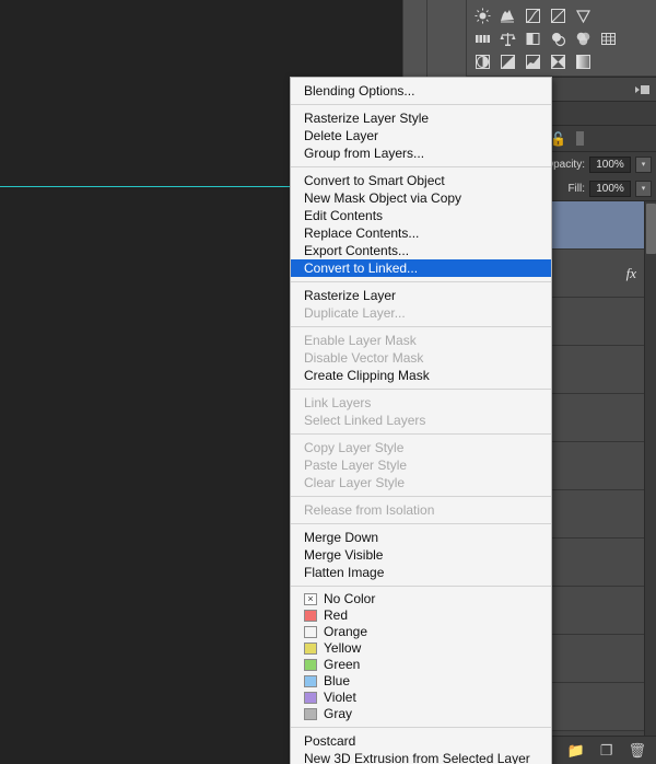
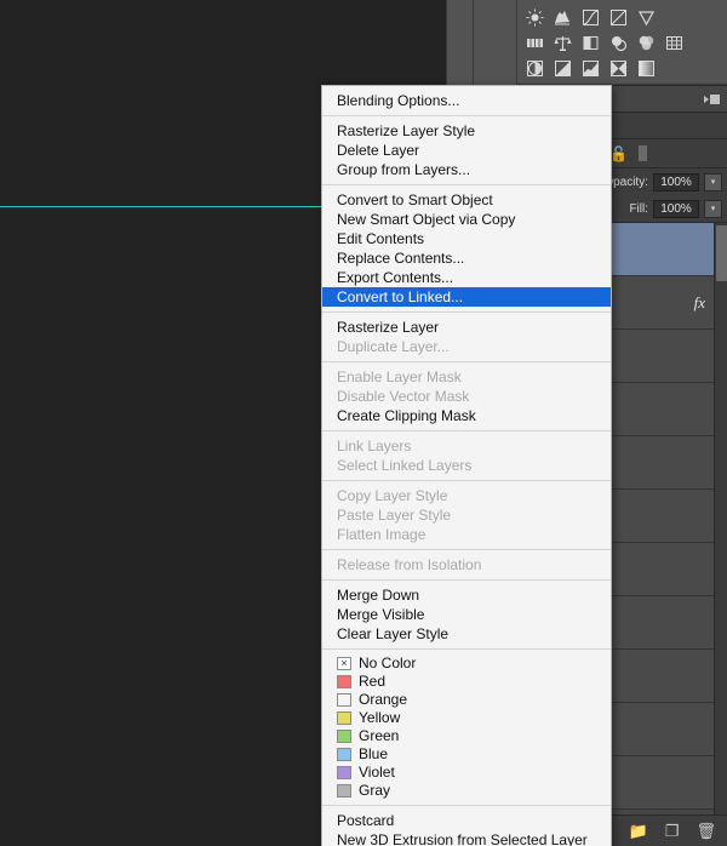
  🔓
  pacity:
  100%
  Fill:
  100%
  fx
  📁
  ❐
  🗑
  Blending Options...
  Rasterize Layer Style
  Delete Layer
  Group from Layers...
  Convert to Smart Object
- New Mask Object via Copy
+ New Smart Object via Copy
  Edit Contents
  Replace Contents...
  Export Contents...
  Convert to Linked...
  Rasterize Layer
  Duplicate Layer...
  Enable Layer Mask
  Disable Vector Mask
  Create Clipping Mask
  Link Layers
  Select Linked Layers
  Copy Layer Style
  Paste Layer Style
- Clear Layer Style
+ Flatten Image
  Release from Isolation
  Merge Down
  Merge Visible
- Flatten Image
+ Clear Layer Style
  ×
  No Color
  Red
  Orange
  Yellow
  Green
  Blue
  Violet
  Gray
  Postcard
  New 3D Extrusion from Selected Layer
